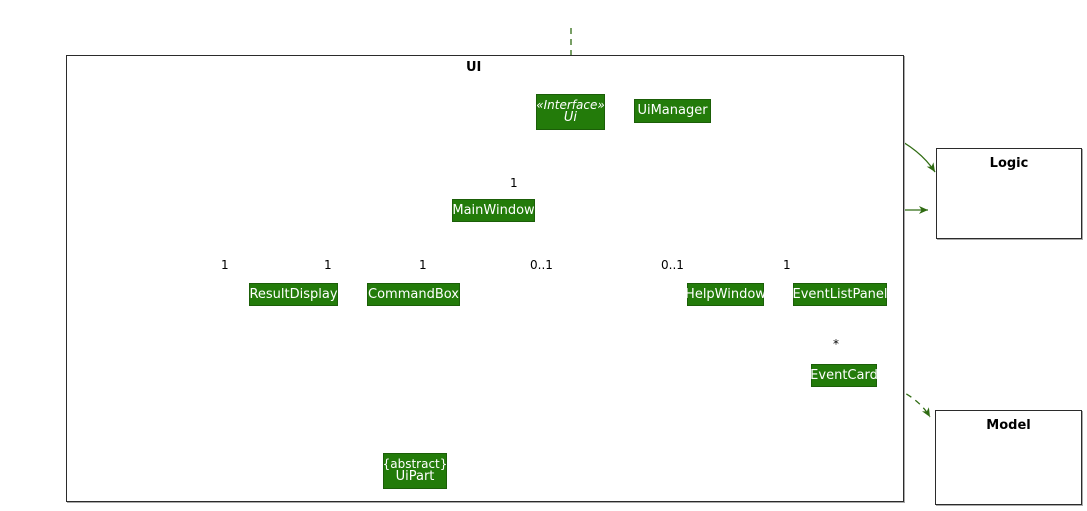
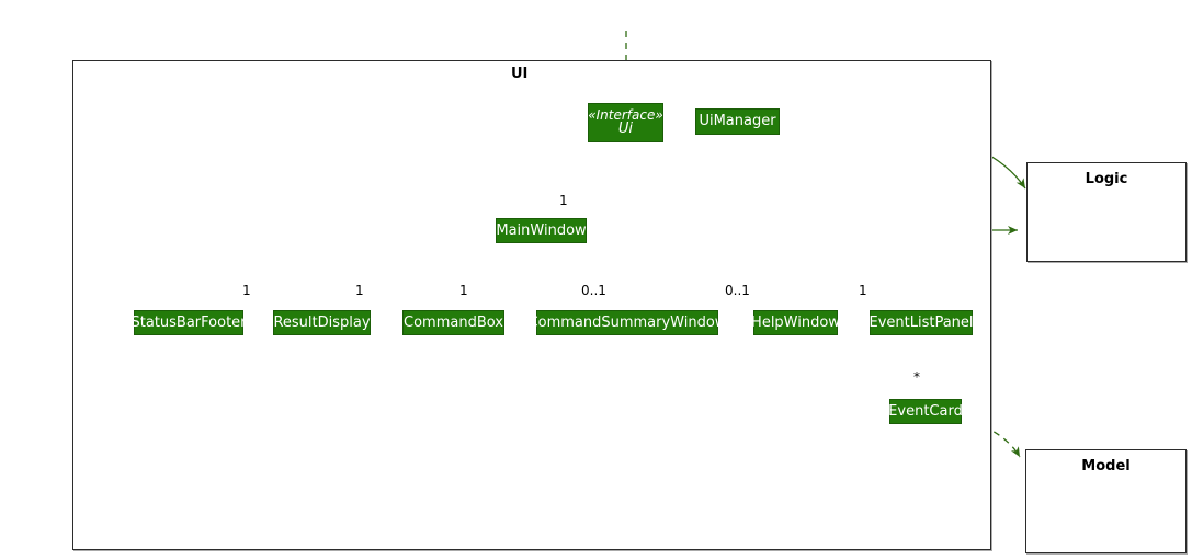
  UI
  Logic
  Model
  «Interface»
  Ui
  UiManager
  MainWindow
+ StatusBarFooter
  ResultDisplay
  CommandBox
+ CommandSummaryWindow
  HelpWindow
  EventListPanel
  EventCard
- {abstract}
- UiPart
  1
  1
  1
  1
  0..1
  0..1
  1
  *
